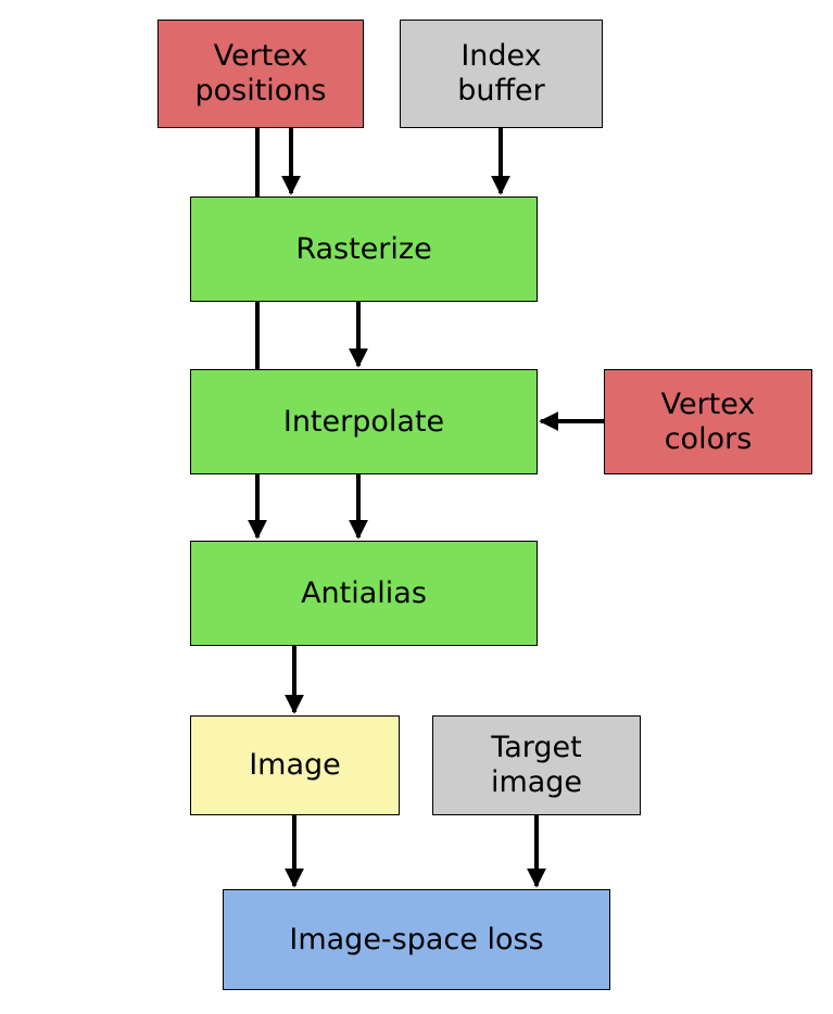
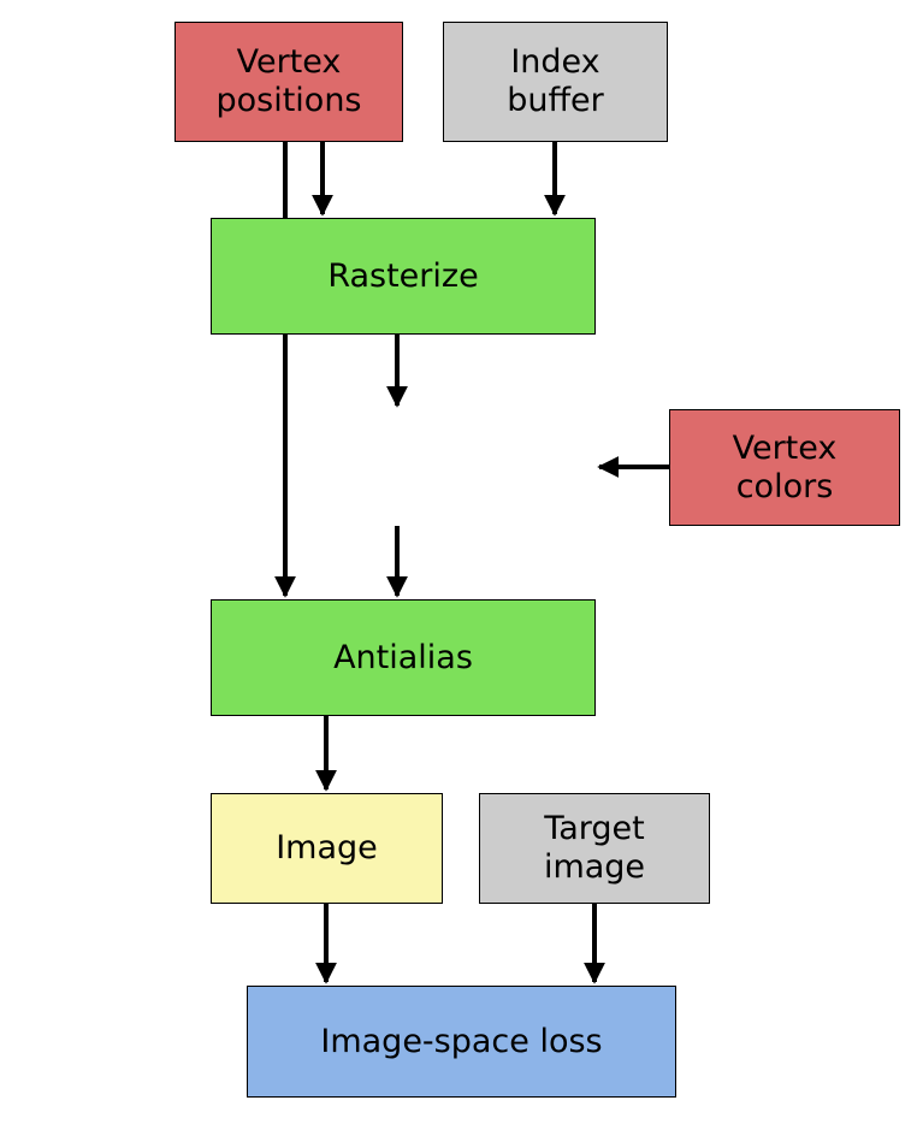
  Vertex
  positions
  Index
  buffer
  Rasterize
- Interpolate
  Vertex
  colors
  Antialias
  Image
  Target
  image
  Image-space loss
